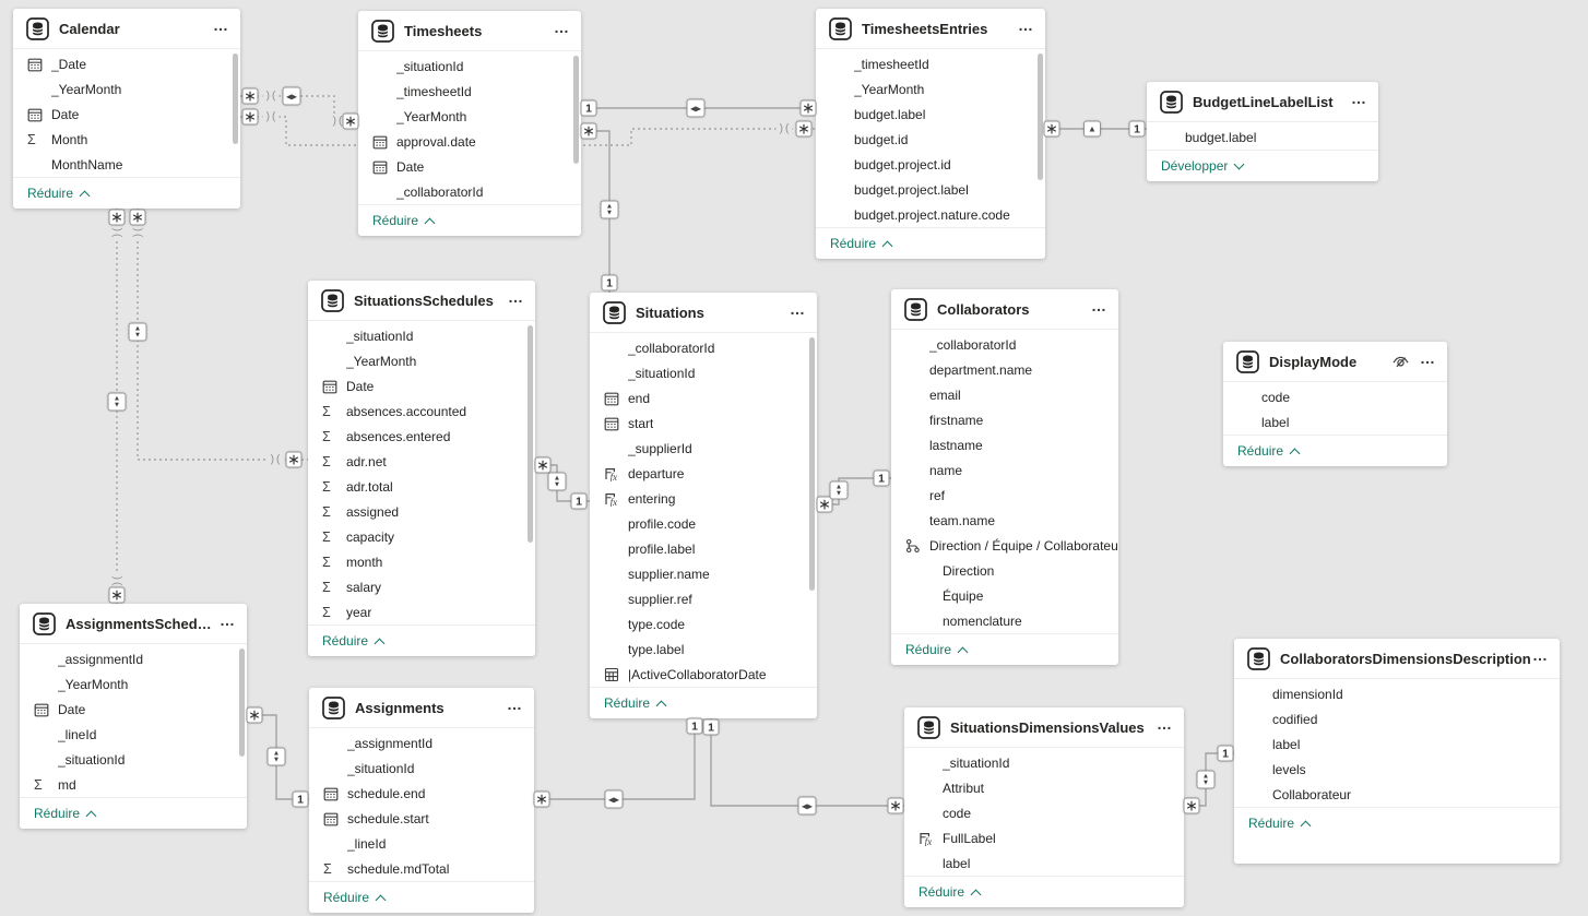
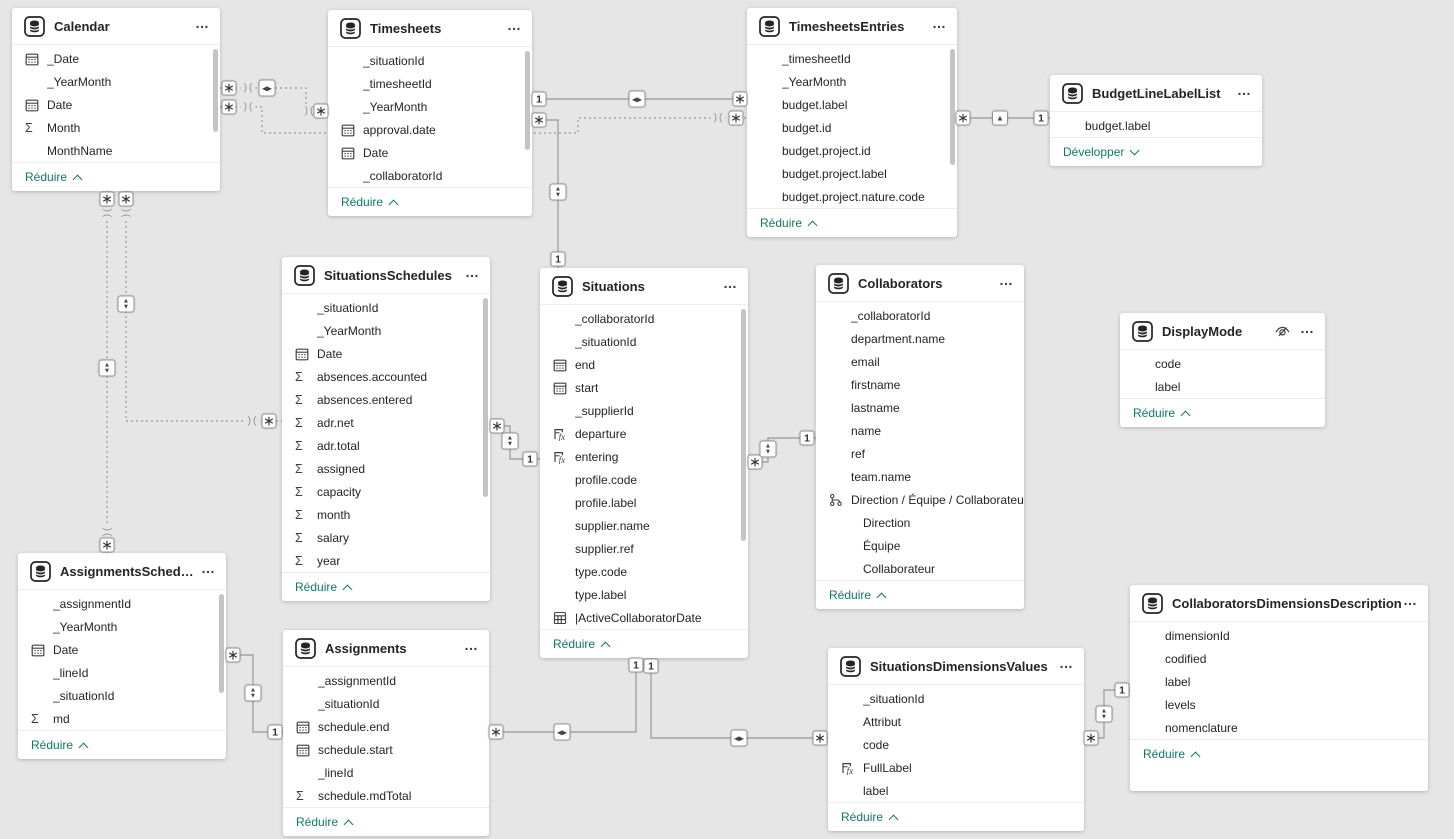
  Calendar
  …
  _Date
  _YearMonth
  Date
  Σ
  Month
  MonthName
  Réduire
  Timesheets
  …
  _situationId
  _timesheetId
  _YearMonth
  approval.date
  Date
  _collaboratorId
  Réduire
  TimesheetsEntries
  …
  _timesheetId
  _YearMonth
  budget.label
  budget.id
  budget.project.id
  budget.project.label
  budget.project.nature.code
  Réduire
  BudgetLineLabelList
  …
  budget.label
  Développer
  SituationsSchedules
  …
  _situationId
  _YearMonth
  Date
  Σ
  absences.accounted
  Σ
  absences.entered
  Σ
  adr.net
  Σ
  adr.total
  Σ
  assigned
  Σ
  capacity
  Σ
  month
  Σ
  salary
  Σ
  year
  Réduire
  Situations
  …
  _collaboratorId
  _situationId
  end
  start
  _supplierId
  fx
  departure
  fx
  entering
  profile.code
  profile.label
  supplier.name
  supplier.ref
  type.code
  type.label
  |ActiveCollaboratorDate
  Réduire
  Collaborators
  …
  _collaboratorId
  department.name
  email
  firstname
  lastname
  name
  ref
  team.name
  Direction / Équipe / Collaborateu
  Direction
  Équipe
- nomenclature
+ Collaborateur
  Réduire
  DisplayMode
  …
  code
  label
  Réduire
  AssignmentsSchedule
  …
  _assignmentId
  _YearMonth
  Date
  _lineId
  _situationId
  Σ
  md
  Réduire
  Assignments
  …
  _assignmentId
  _situationId
  schedule.end
  schedule.start
  _lineId
  Σ
  schedule.mdTotal
  Réduire
  SituationsDimensionsValues
  …
  _situationId
  Attribut
  code
  fx
  FullLabel
  label
  Réduire
  CollaboratorsDimensionsDescription
  …
  dimensionId
  codified
  label
  levels
- Collaborateur
+ nomenclature
  Réduire
  ∗
  )(
  ∗
  ∗
  )(
  )(
  ∗
  ∗
  )(
  ∗
  ∗
  ∗
  1
  ∗
  ∗
  1
  ∗
  1
  ∗
  1
  ∗
  ▲
  1
  ∗
  1
  ∗
  1
  1
  ∗
  ∗
  1
